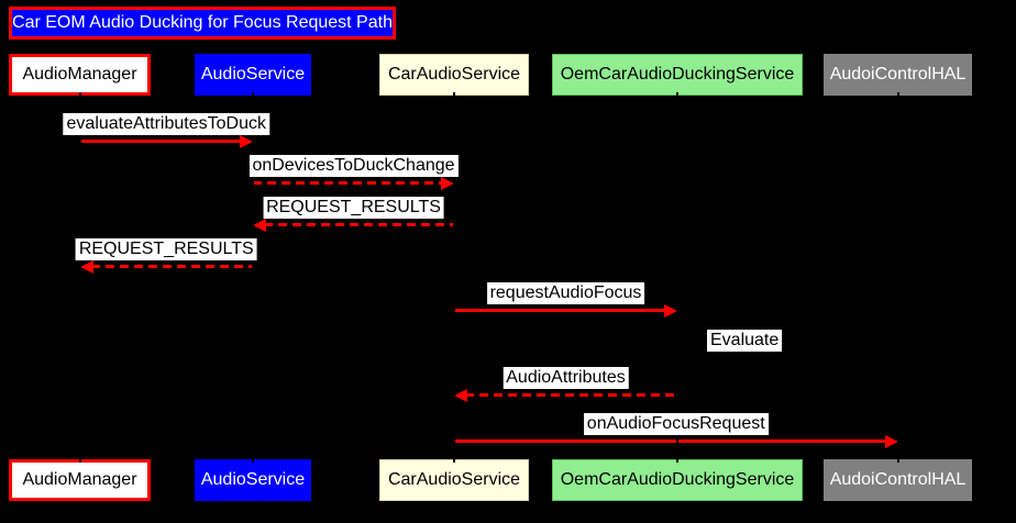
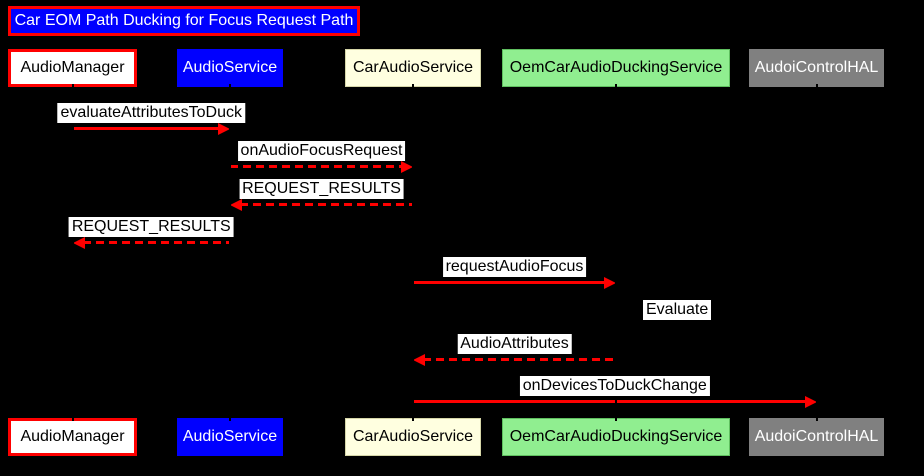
- Car EOM Audio Ducking for Focus Request Path
+ Car EOM Path Ducking for Focus Request Path
  AudioManager
  AudioService
  CarAudioService
  OemCarAudioDuckingService
  AudoiControlHAL
  evaluateAttributesToDuck
- onDevicesToDuckChange
+ onAudioFocusRequest
  REQUEST_RESULTS
  REQUEST_RESULTS
  requestAudioFocus
  Evaluate
  AudioAttributes
- onAudioFocusRequest
+ onDevicesToDuckChange
  AudioManager
  AudioService
  CarAudioService
  OemCarAudioDuckingService
  AudoiControlHAL
